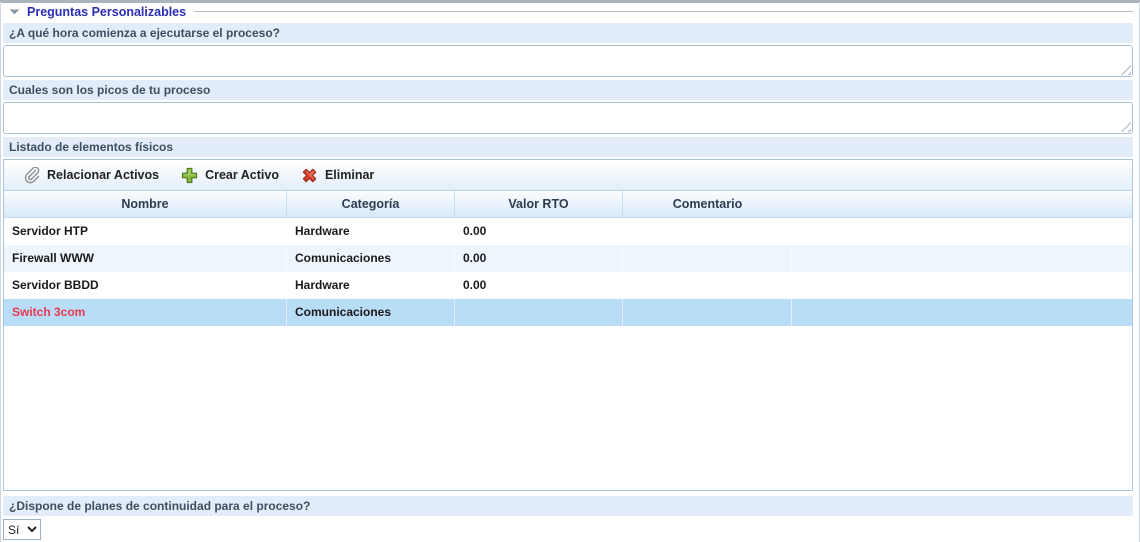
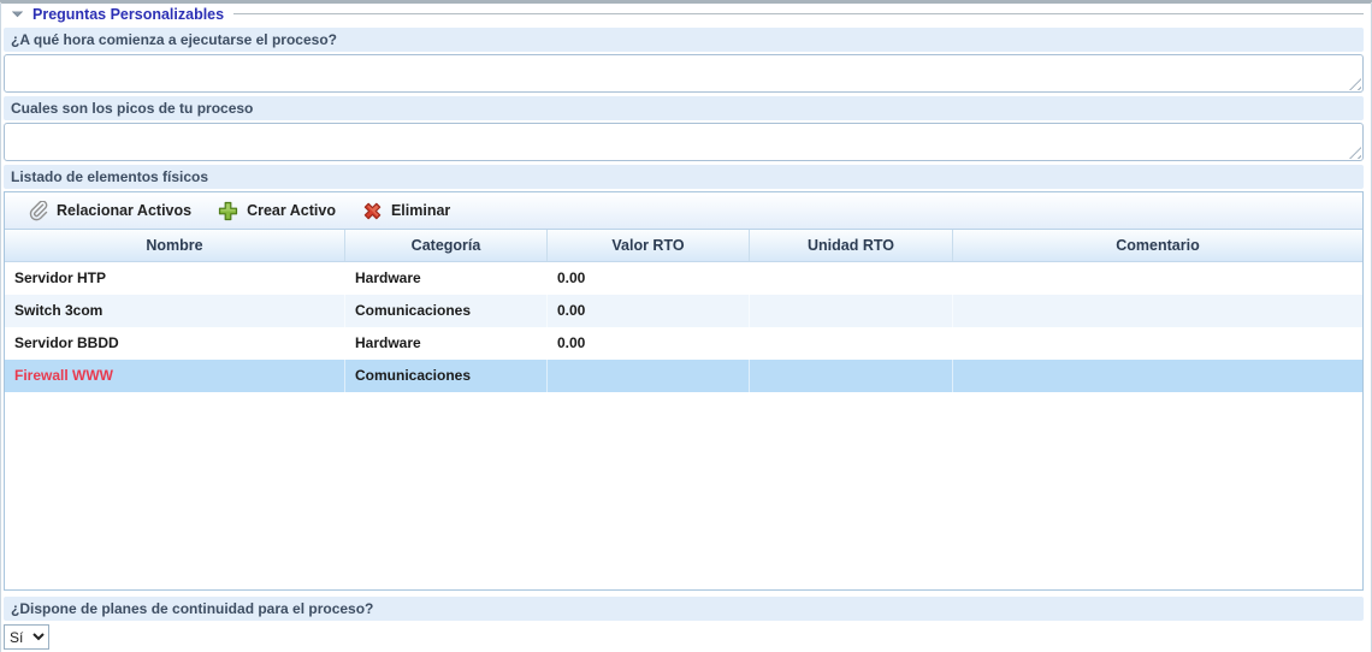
  Preguntas Personalizables
  ¿A qué hora comienza a ejecutarse el proceso?
  Cuales son los picos de tu proceso
  Listado de elementos físicos
  Relacionar Activos
  Crear Activo
  Eliminar
  Nombre
  Categoría
  Valor RTO
+ Unidad RTO
  Comentario
  Servidor HTP
  Hardware
  0.00
- Firewall WWW
+ Switch 3com
  Comunicaciones
  0.00
  Servidor BBDD
  Hardware
  0.00
- Switch 3com
+ Firewall WWW
  Comunicaciones
  ¿Dispone de planes de continuidad para el proceso?
  Sí
